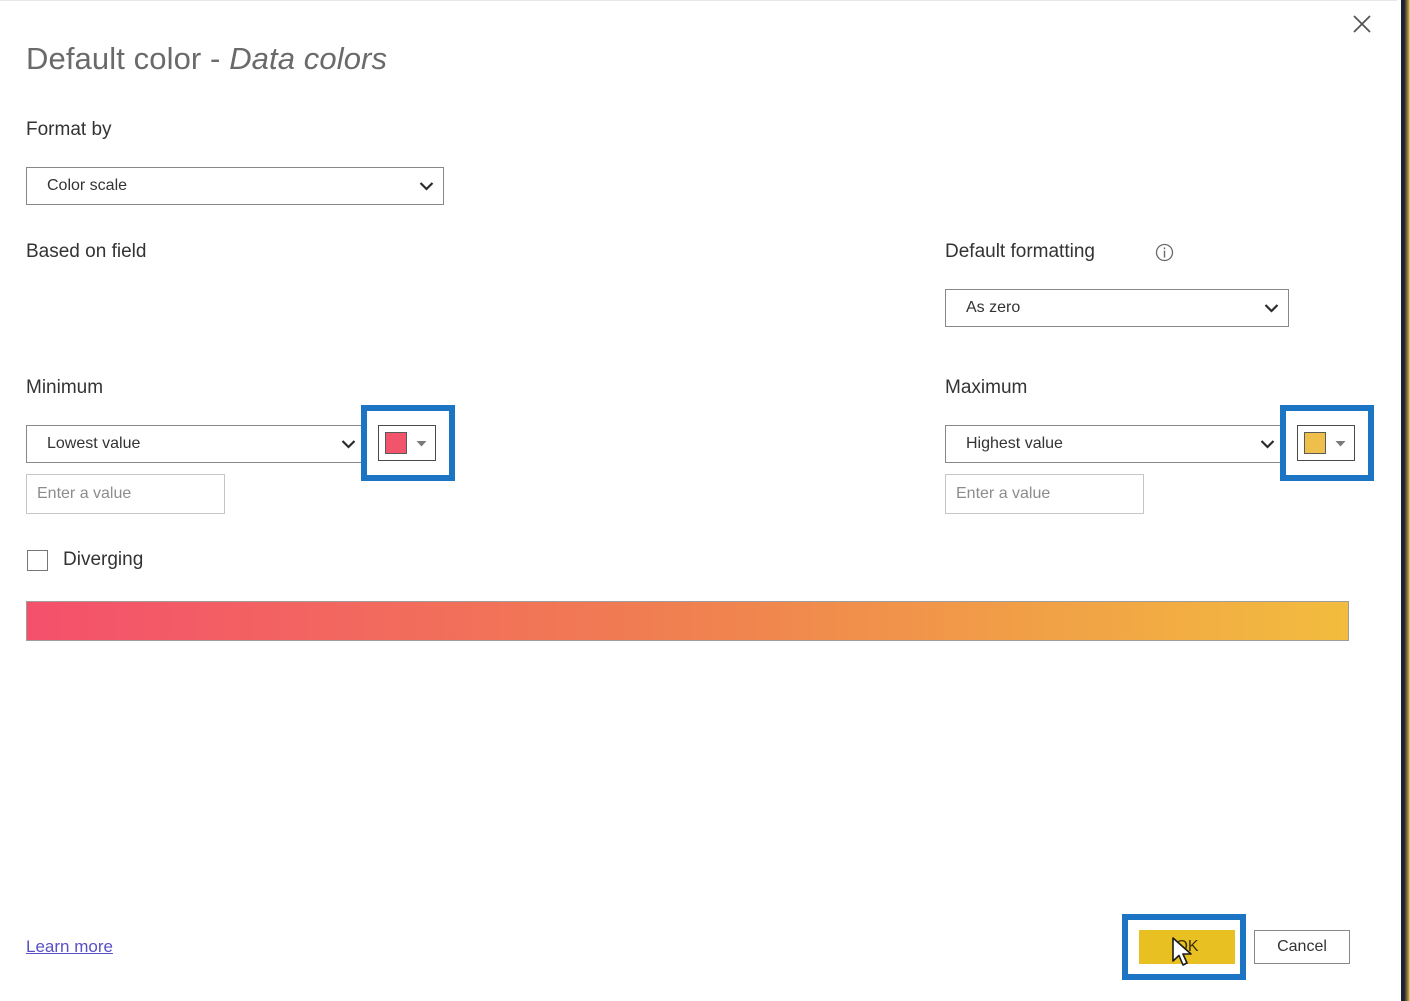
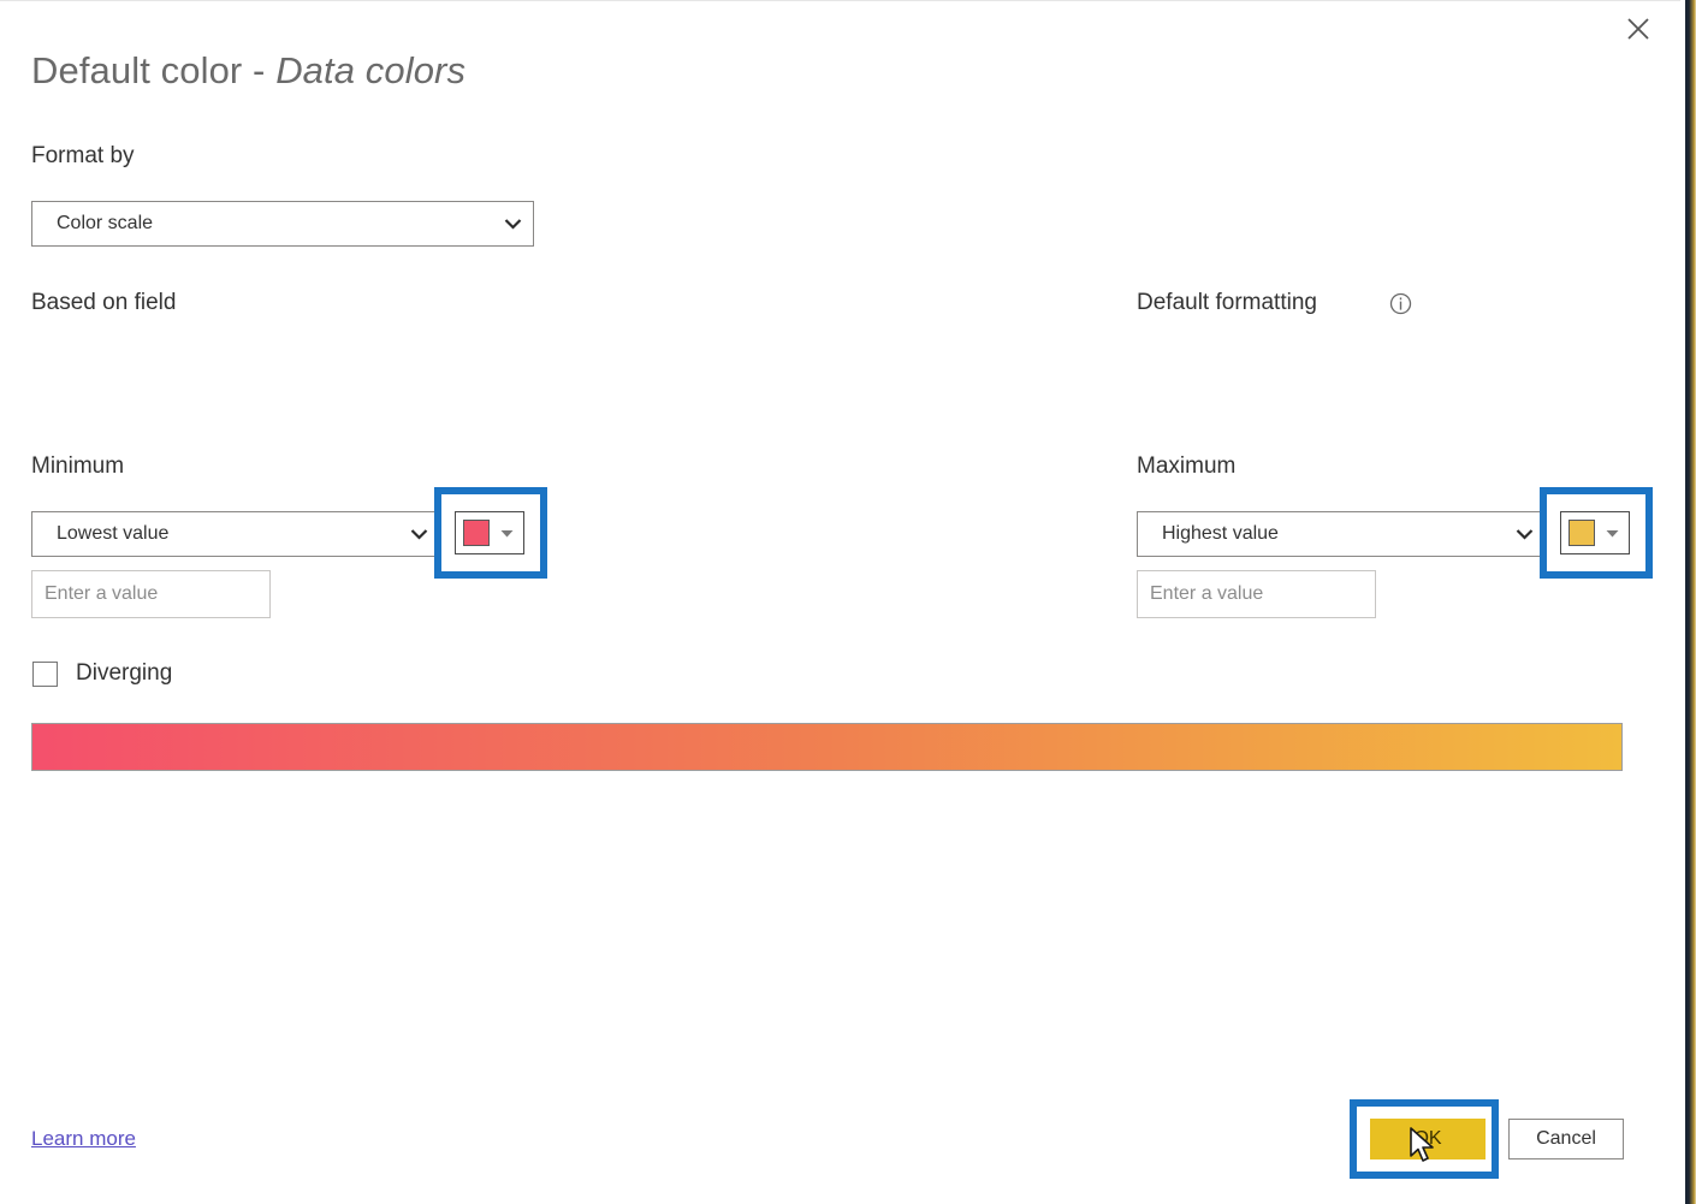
  Default color - Data colors
  Format by
  Color scale
  Based on field
  Default formatting
- As zero
  Minimum
  Lowest value
  Enter a value
  Maximum
  Highest value
  Enter a value
  Diverging
  Learn more
  Cancel
